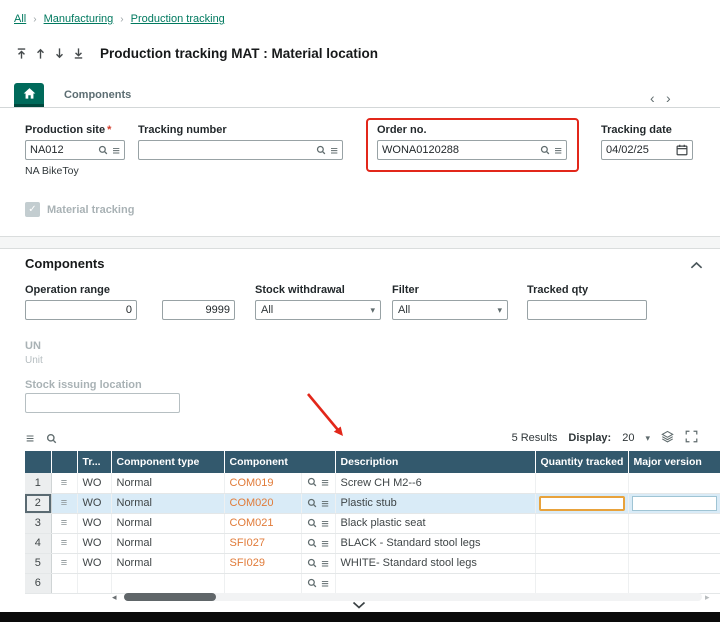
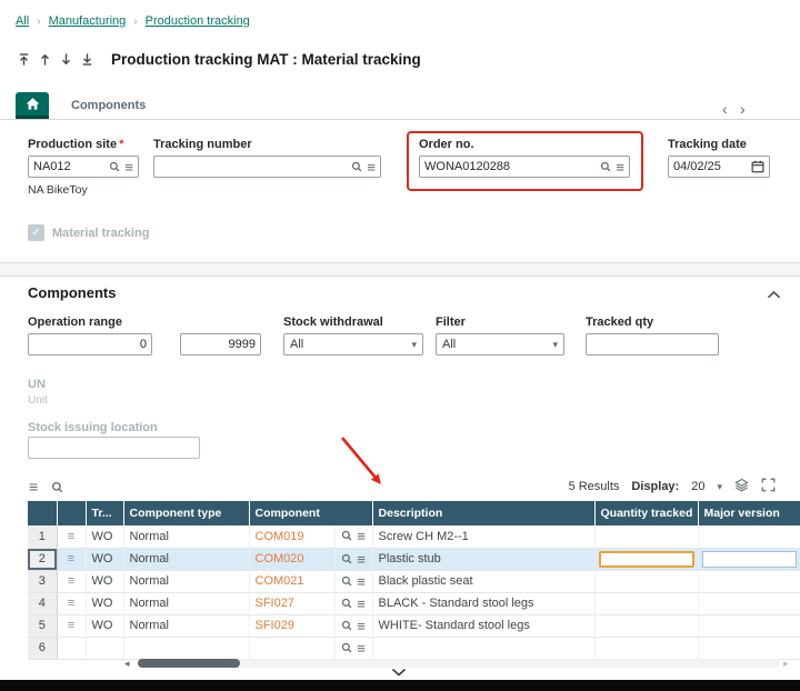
  All
  ›
  Manufacturing
  ›
  Production tracking
- Production tracking MAT : Material location
+ Production tracking MAT : Material tracking
  Components
  ‹
  ›
  Production site *
  NA012
  ≡
  NA BikeToy
  Tracking number
  ≡
  Order no.
  WONA0120288
  ≡
  Tracking date
  04/02/25
  ✓
  Material tracking
  Components
  Operation range
  0
  9999
  Stock withdrawal
  All
  ▾
  Filter
  All
  ▾
  Tracked qty
  UN
  Unit
  Stock issuing location
  ≡
  5 Results
  Display:
  20
  ▾
  		Tr...	Component type	Component	Description	Quantity tracked	Major version
- 1	≡	WO	Normal	COM019	≡	Screw CH M2--6
+ 1	≡	WO	Normal	COM019	≡	Screw CH M2--1
  2	≡	WO	Normal	COM020	≡	Plastic stub
  3	≡	WO	Normal	COM021	≡	Black plastic seat
  4	≡	WO	Normal	SFI027	≡	BLACK - Standard stool legs
  5	≡	WO	Normal	SFI029	≡	WHITE- Standard stool legs
  6					≡
  ◂
  ▸
